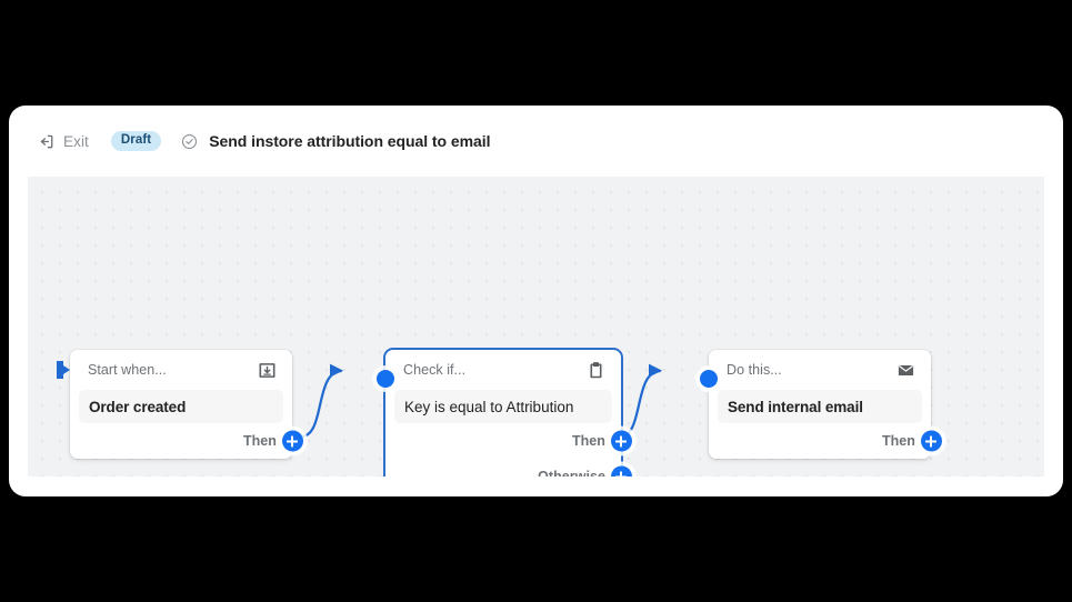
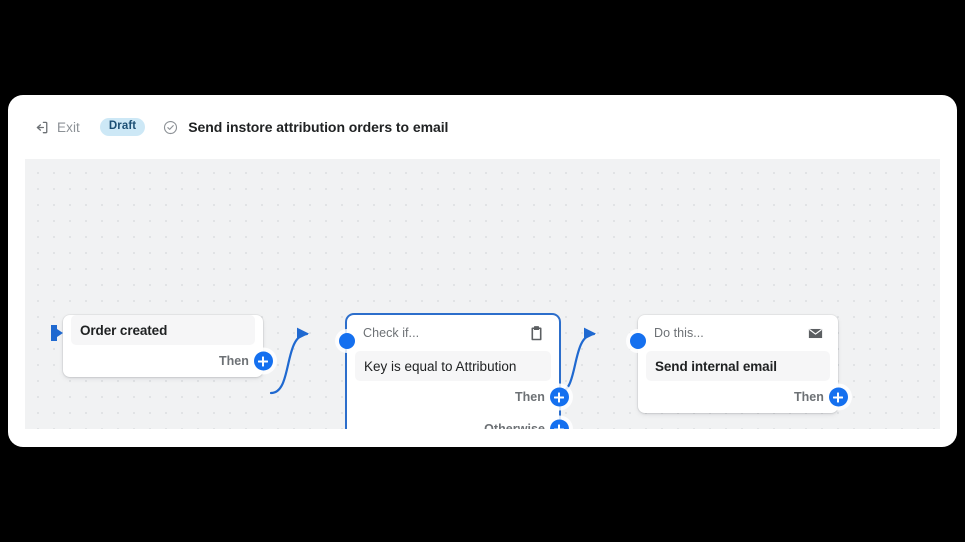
  Exit
  Draft
- Send instore attribution equal to email
+ Send instore attribution orders to email
- Start when...
  Order created
  Then
  Check if...
  Key is equal to Attribution
  Then
  Do this...
  Send internal email
  Then
